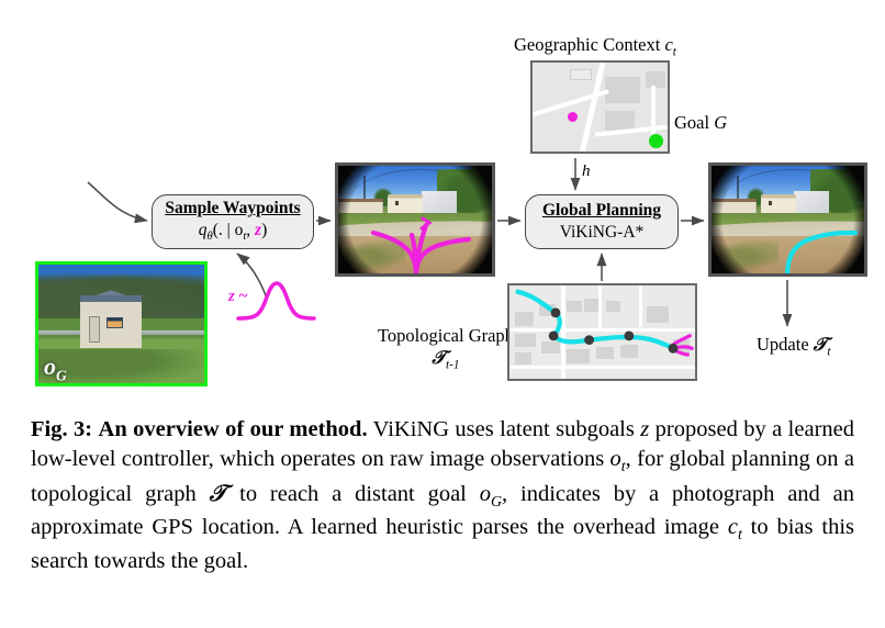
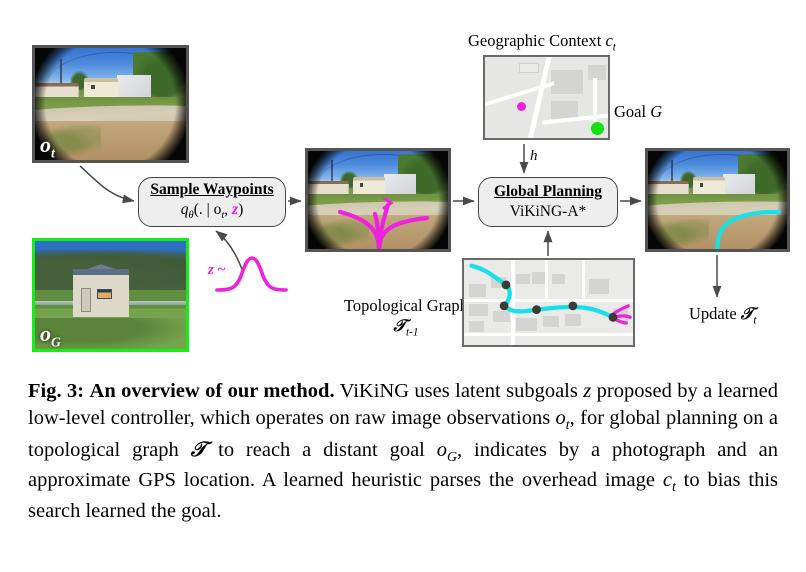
+ ot
  oG
  Sample Waypoints
  qθ(. | ot, z)
  z ~
  Global Planning
  ViKiNG-A*
  Geographic Context ct
  Goal G
  h
  Topological Grap
  𝒯t-1
  Update 𝒯t
- Fig. 3: An overview of our method. ViKiNG uses latent subgoals z proposed by a learned low-level controller, which operates on raw image observations ot, for global planning on a topological graph 𝒯 to reach a distant goal oG, indicates by a photograph and an approximate GPS location. A learned heuristic parses the overhead image ct to bias this search towards the goal.
+ Fig. 3: An overview of our method. ViKiNG uses latent subgoals z proposed by a learned low-level controller, which operates on raw image observations ot, for global planning on a topological graph 𝒯 to reach a distant goal oG, indicates by a photograph and an approximate GPS location. A learned heuristic parses the overhead image ct to bias this search learned the goal.
